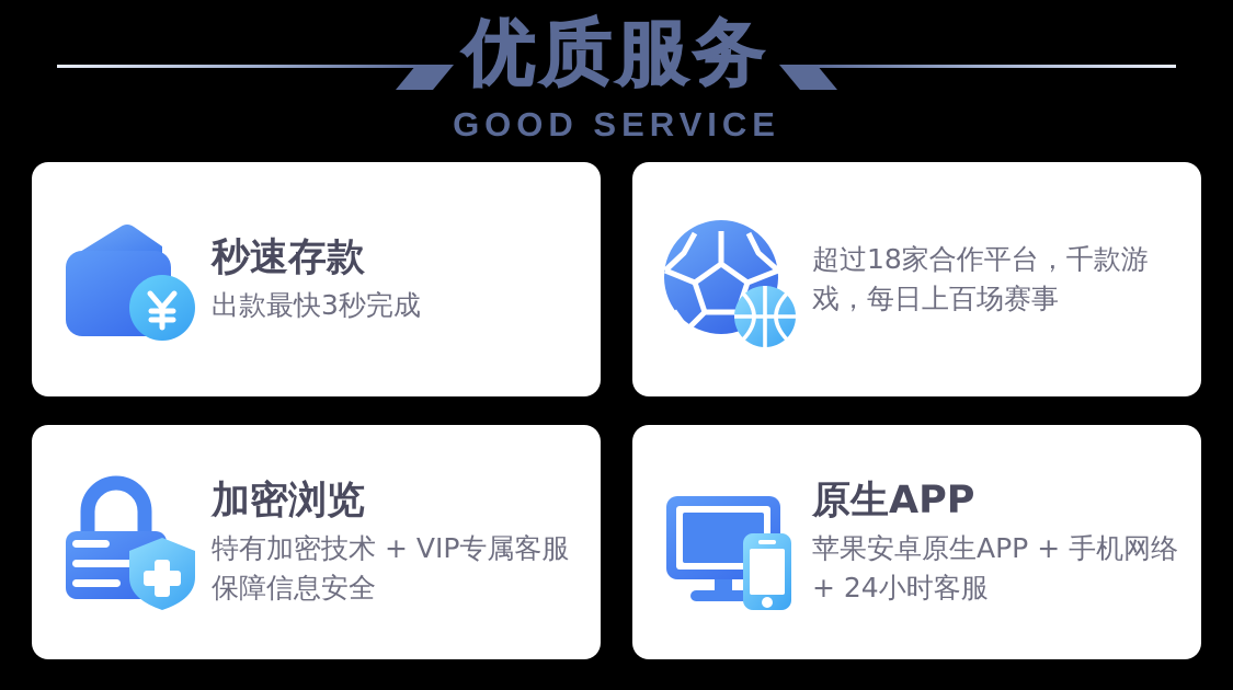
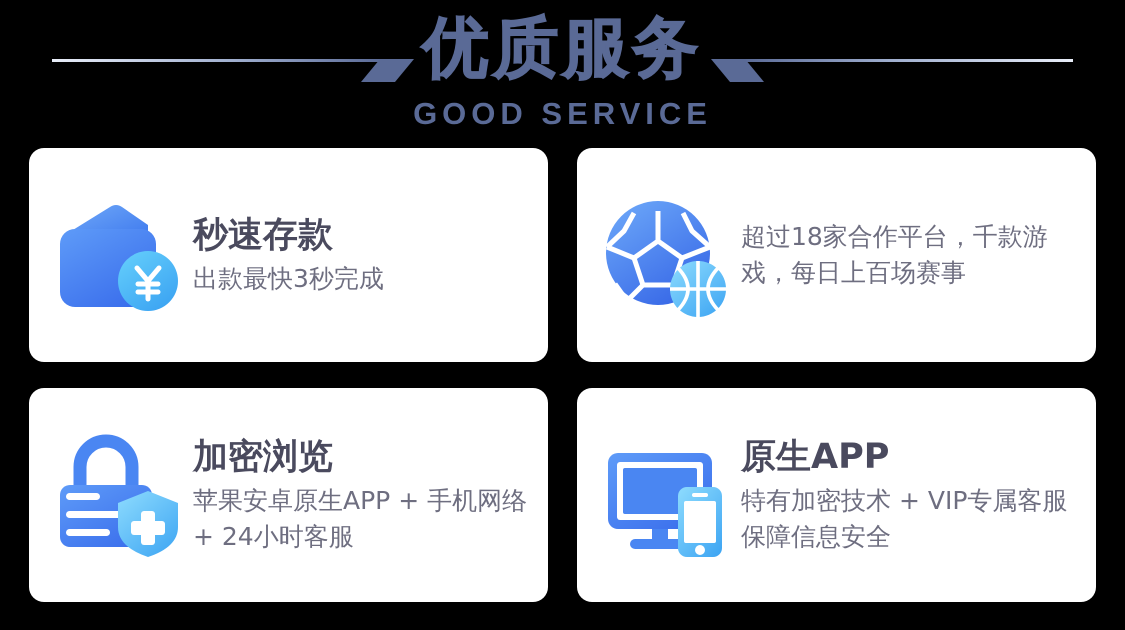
  优质服务
  GOOD SERVICE
  秒速存款
  出款最快3秒完成
  超过18家合作平台，千款游戏，每日上百场赛事
  加密浏览
- 特有加密技术 + VIP专属客服保障信息安全
+ 苹果安卓原生APP + 手机网络 + 24小时客服
  原生APP
- 苹果安卓原生APP + 手机网络 + 24小时客服
+ 特有加密技术 + VIP专属客服保障信息安全
